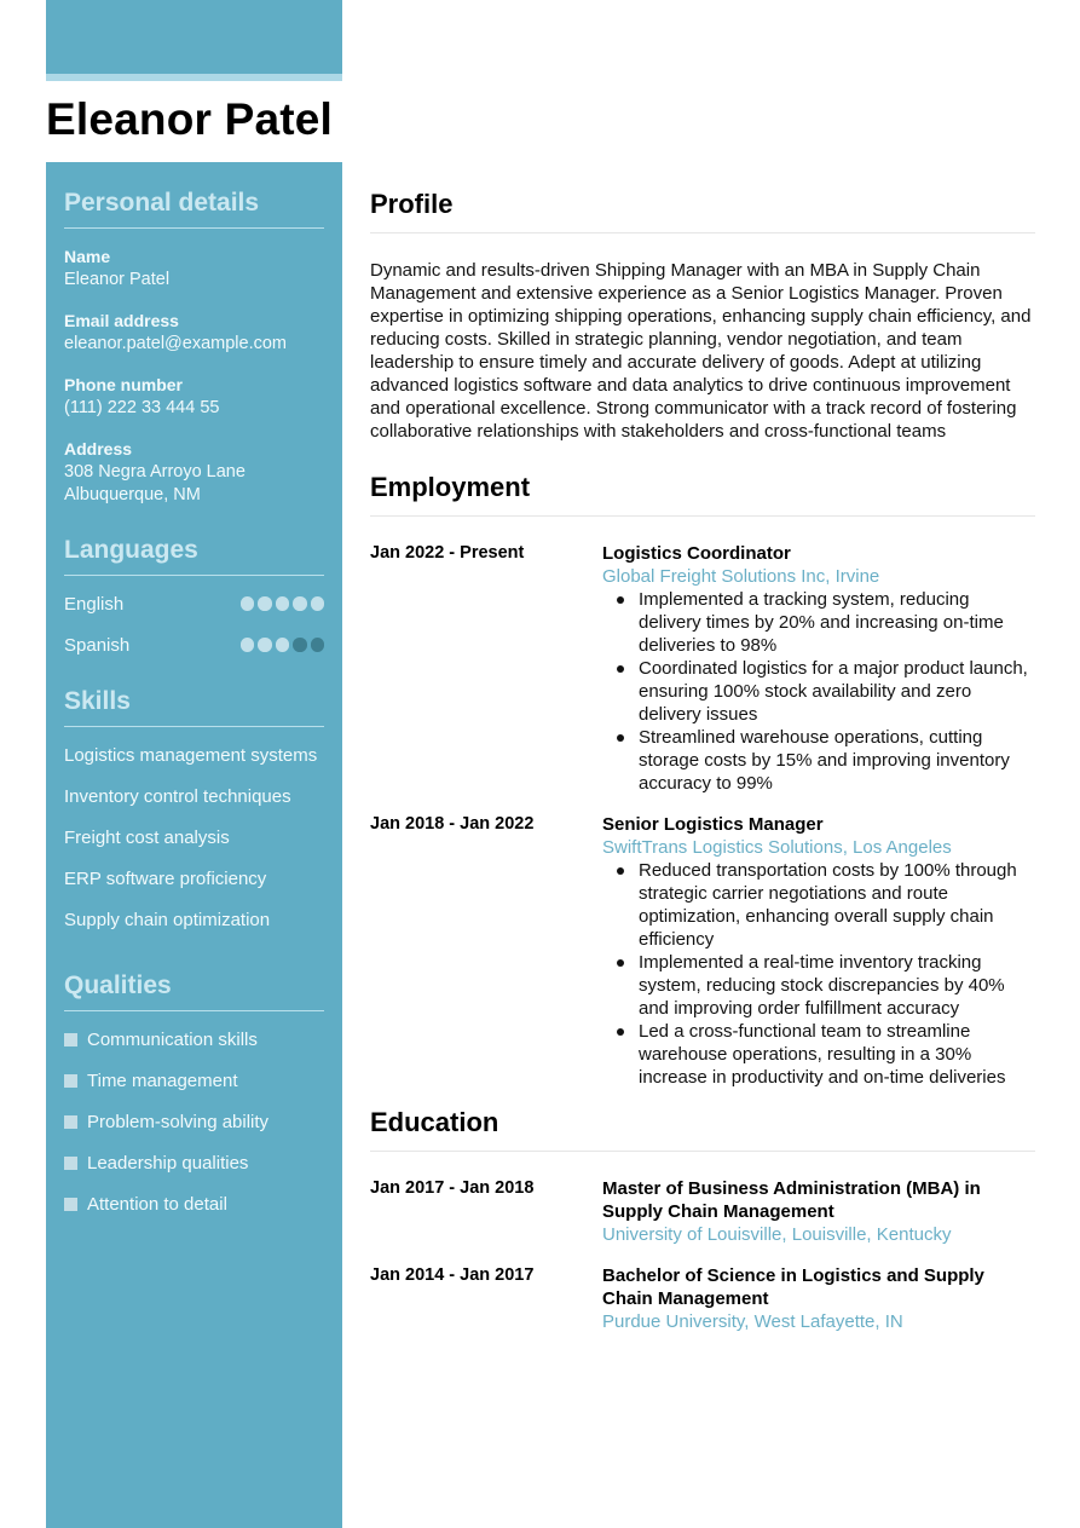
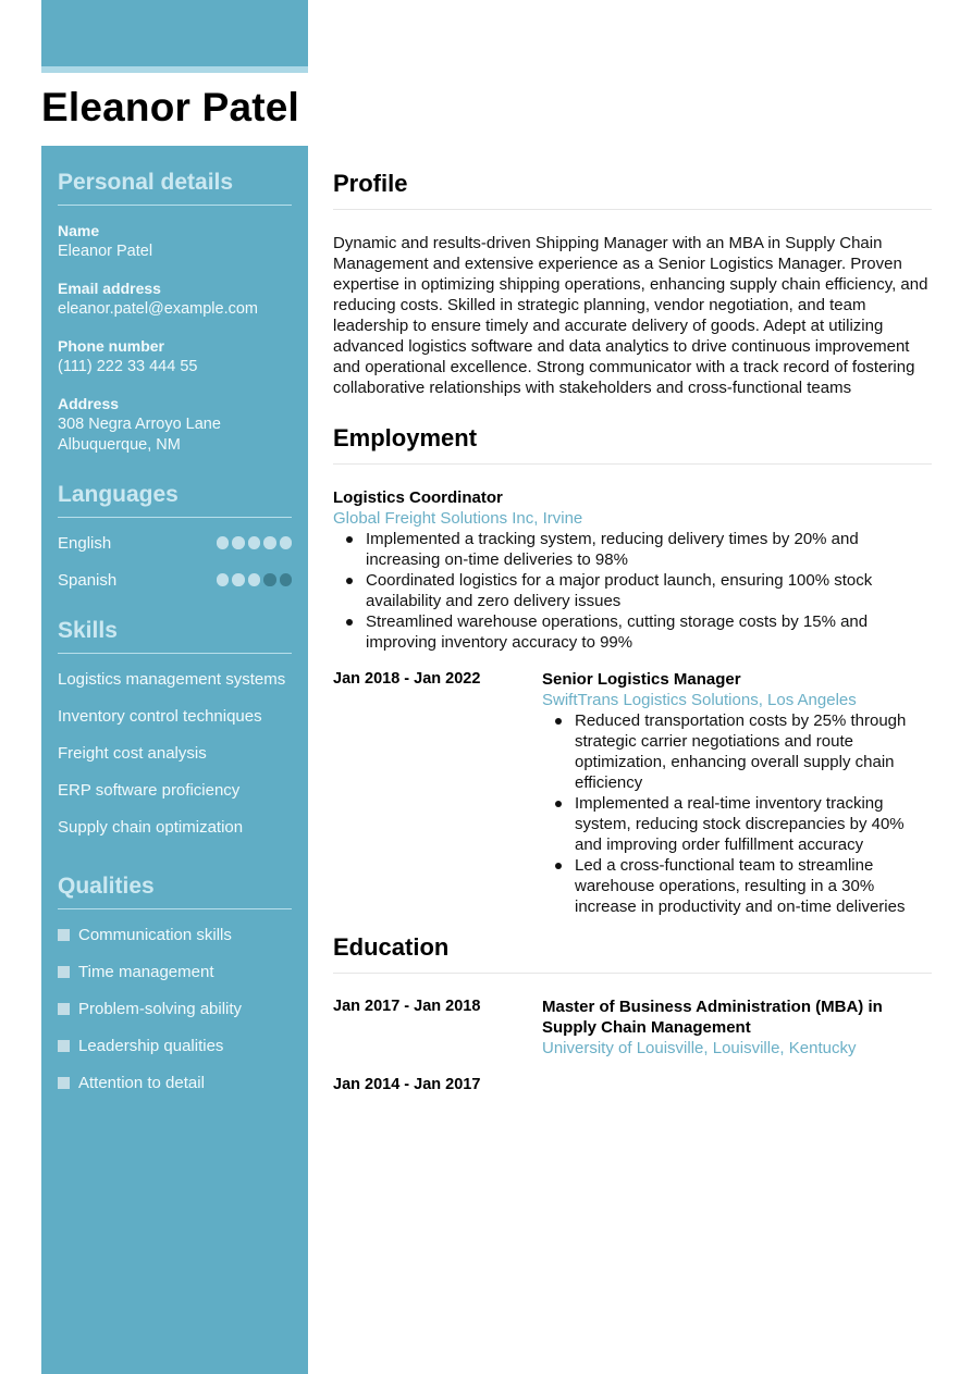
  Eleanor Patel
  Personal details
  Name
  Eleanor Patel
  Email address
  eleanor.patel@example.com
  Phone number
  (111) 222 33 444 55
  Address
  308 Negra Arroyo Lane
  Albuquerque, NM
  Languages
  English
  Spanish
  Skills
  Logistics management systems
  Inventory control techniques
  Freight cost analysis
  ERP software proficiency
  Supply chain optimization
  Qualities
  Communication skills
  Time management
  Problem-solving ability
  Leadership qualities
  Attention to detail
  Profile
  Dynamic and results-driven Shipping Manager with an MBA in Supply Chain Management and extensive experience as a Senior Logistics Manager. Proven expertise in optimizing shipping operations, enhancing supply chain efficiency, and reducing costs. Skilled in strategic planning, vendor negotiation, and team leadership to ensure timely and accurate delivery of goods. Adept at utilizing advanced logistics software and data analytics to drive continuous improvement and operational excellence. Strong communicator with a track record of fostering collaborative relationships with stakeholders and cross-functional teams
  Employment
- Jan 2022 - Present
  Logistics Coordinator
  Global Freight Solutions Inc, Irvine
  Implemented a tracking system, reducing delivery times by 20% and increasing on-time deliveries to 98%
  Coordinated logistics for a major product launch, ensuring 100% stock availability and zero delivery issues
  Streamlined warehouse operations, cutting storage costs by 15% and improving inventory accuracy to 99%
  Jan 2018 - Jan 2022
  Senior Logistics Manager
  SwiftTrans Logistics Solutions, Los Angeles
- Reduced transportation costs by 100% through strategic carrier negotiations and route optimization, enhancing overall supply chain efficiency
+ Reduced transportation costs by 25% through strategic carrier negotiations and route optimization, enhancing overall supply chain efficiency
  Implemented a real-time inventory tracking system, reducing stock discrepancies by 40% and improving order fulfillment accuracy
  Led a cross-functional team to streamline warehouse operations, resulting in a 30% increase in productivity and on-time deliveries
  Education
  Jan 2017 - Jan 2018
  Master of Business Administration (MBA) in Supply Chain Management
  University of Louisville, Louisville, Kentucky
  Jan 2014 - Jan 2017
- Bachelor of Science in Logistics and Supply Chain Management
- Purdue University, West Lafayette, IN
